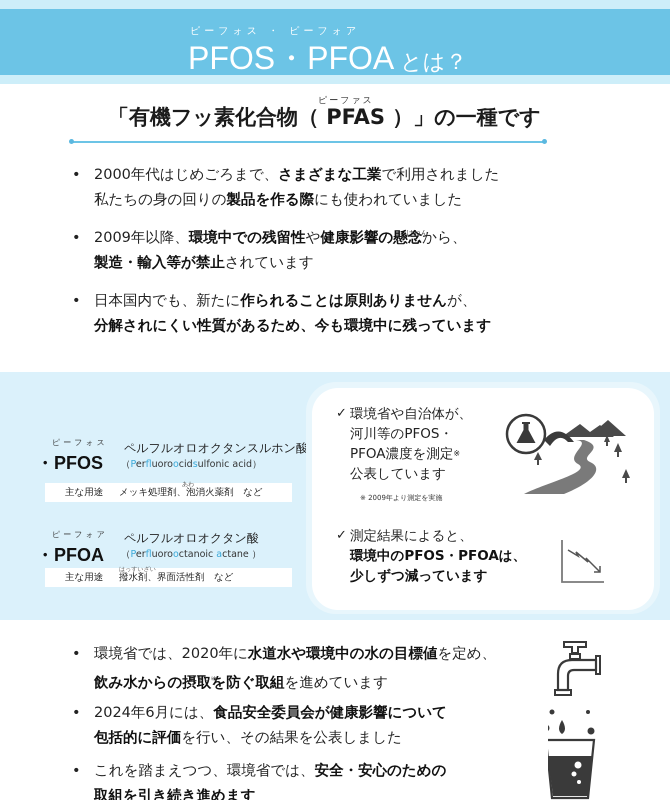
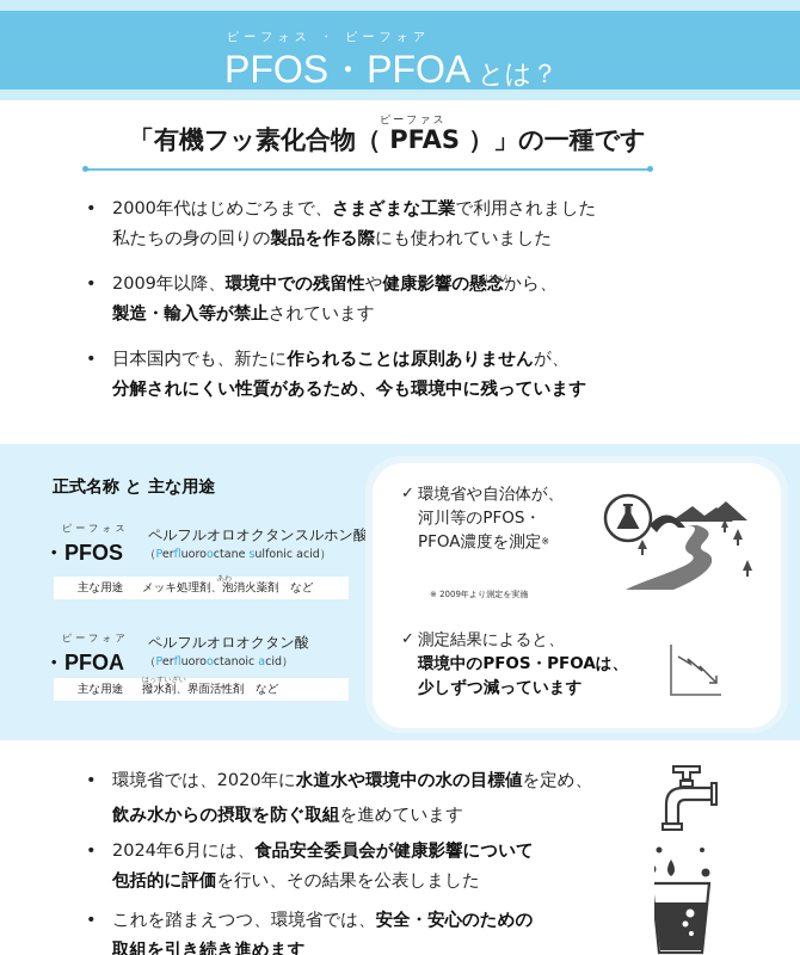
  ピーフォス ・ ピーフォア
  PFOS・PFOA とは？
  ピーファス
  「有機フッ素化合物（ PFAS ）」の一種です
  •
  2000年代はじめごろまで、さまざまな工業で利用されました
  私たちの身の回りの製品を作る際にも使われていました
  •
  2009年以降、環境中での残留性や健康影響の懸念
  けねん
  から、
  製造・輸入等が禁止されています
  •
  日本国内でも、新たに作られることは原則ありませんが、
  分解されにくい性質があるため、今も環境中に残っています
+ 正式名称 と 主な用途
  ピーフォス
  ・PFOS
  ペルフルオロオクタンスルホン酸
- （Perfuoroocidsulfonic acid）
+ （Perfuorooctane sulfonic acid）
  主な用途
  メッキ処理剤、泡消火薬剤 など
  ピーフォア
  ・PFOA
  ペルフルオロオクタン酸
- （Perfuorooctanoic actane ）
+ （Perfuorooctanoic acid）
  主な用途
  撥水剤、界面活性剤 など
  ✓
  環境省や自治体が、
  河川等のPFOS・
  PFOA濃度を測定※
- 公表しています
  ※ 2009年より測定を実施
  ✓
  測定結果によると、
  環境中のPFOS・PFOAは、
  少しずつ減っています
  •
  環境省では、2020年に水道水や環境中の水の目標値を定め、
  飲み水からの摂取を防ぐ取組
  せっしゅ
  を進めています
  •
  2024年6月には、食品安全委員会が健康影響について
  包括的に評価を行い、その結果を公表しました
  •
  これを踏まえつつ、環境省では、安全・安心のための
  取組を引き続き進めます
